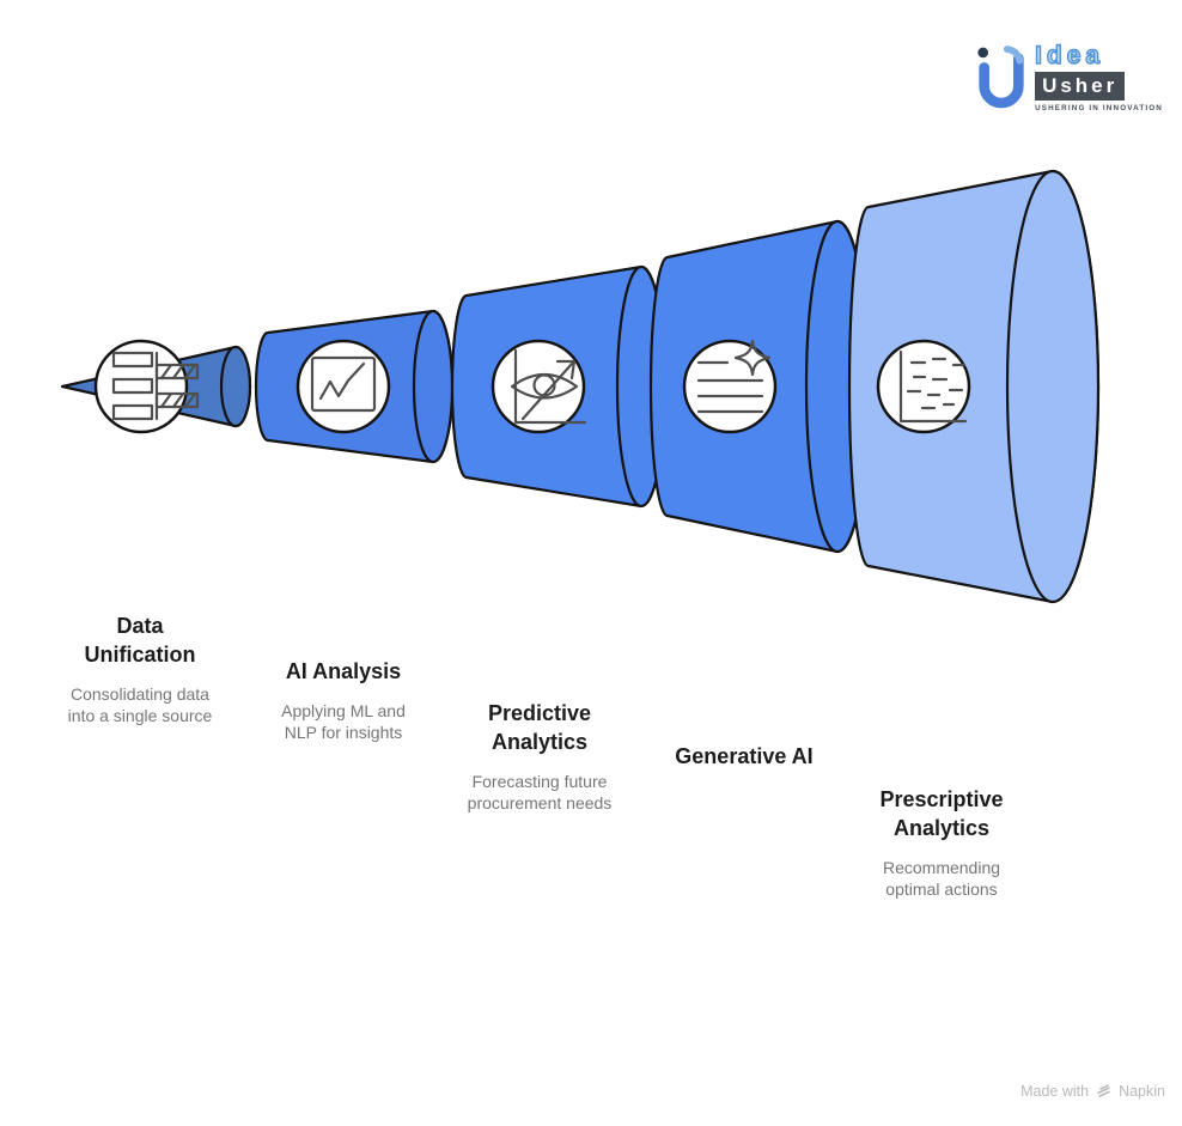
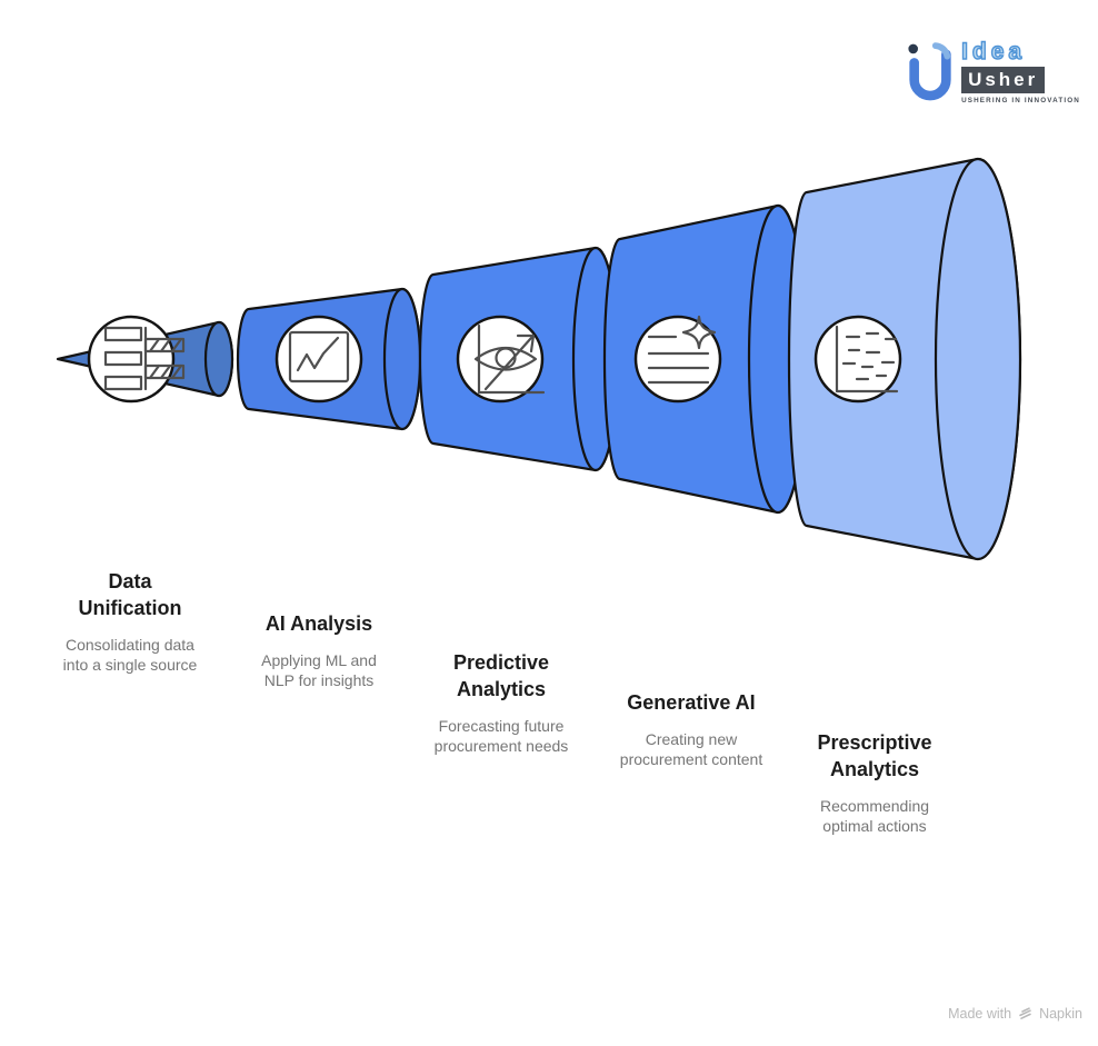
  Idea
  Usher
  Data Unification
  Consolidating data into a single source
  AI Analysis
  Applying ML and NLP for insights
  Predictive Analytics
  Forecasting future procurement needs
  Generative AI
+ Creating new procurement content
  Prescriptive Analytics
  Recommending optimal actions
  Made with
  Napkin
